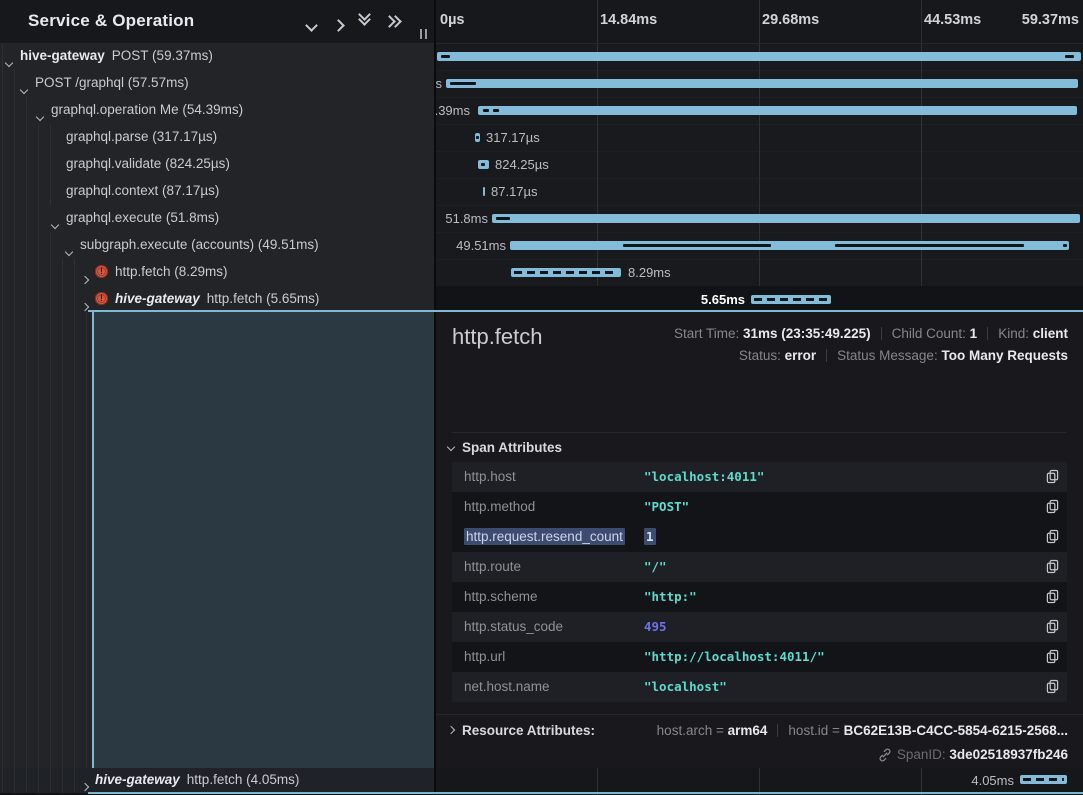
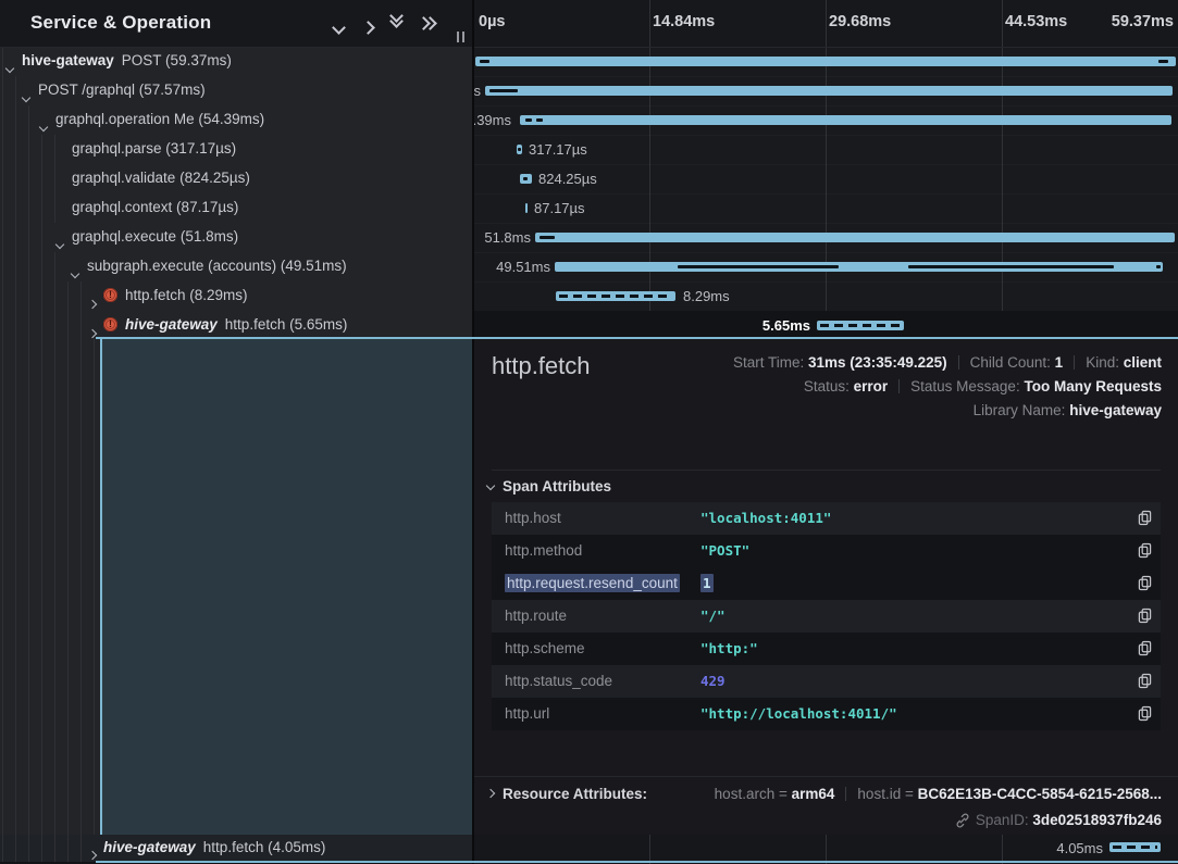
  Service & Operation
  hive-gateway POST (59.37ms)
  POST /graphql (57.57ms)
  graphql.operation Me (54.39ms)
  graphql.parse (317.17µs)
  graphql.validate (824.25µs)
  graphql.context (87.17µs)
  graphql.execute (51.8ms)
  subgraph.execute (accounts) (49.51ms)
  http.fetch (8.29ms)
  hive-gateway http.fetch (5.65ms)
  hive-gateway http.fetch (4.05ms)
  0µs
  14.84ms
  29.68ms
  44.53ms
  59.37ms
  .39ms
  317.17µs
  824.25µs
  87.17µs
  51.8ms
  49.51ms
  8.29ms
  5.65ms
  4.05ms
  http.fetch
  Start Time: 31ms (23:35:49.225) Child Count: 1 Kind: client
  Status: error Status Message: Too Many Requests
+ Library Name: hive-gateway
  Span Attributes
  http.host
  "localhost:4011"
  http.method
  "POST"
  http.request.resend_count
  1
  http.route
  "/"
  http.scheme
  "http:"
  http.status_code
- 495
+ 429
  http.url
  "http://localhost:4011/"
- net.host.name
- "localhost"
  Resource Attributes:
  host.arch = arm64 host.id = BC62E13B-C4CC-5854-6215-2568...
  SpanID: 3de02518937fb246
